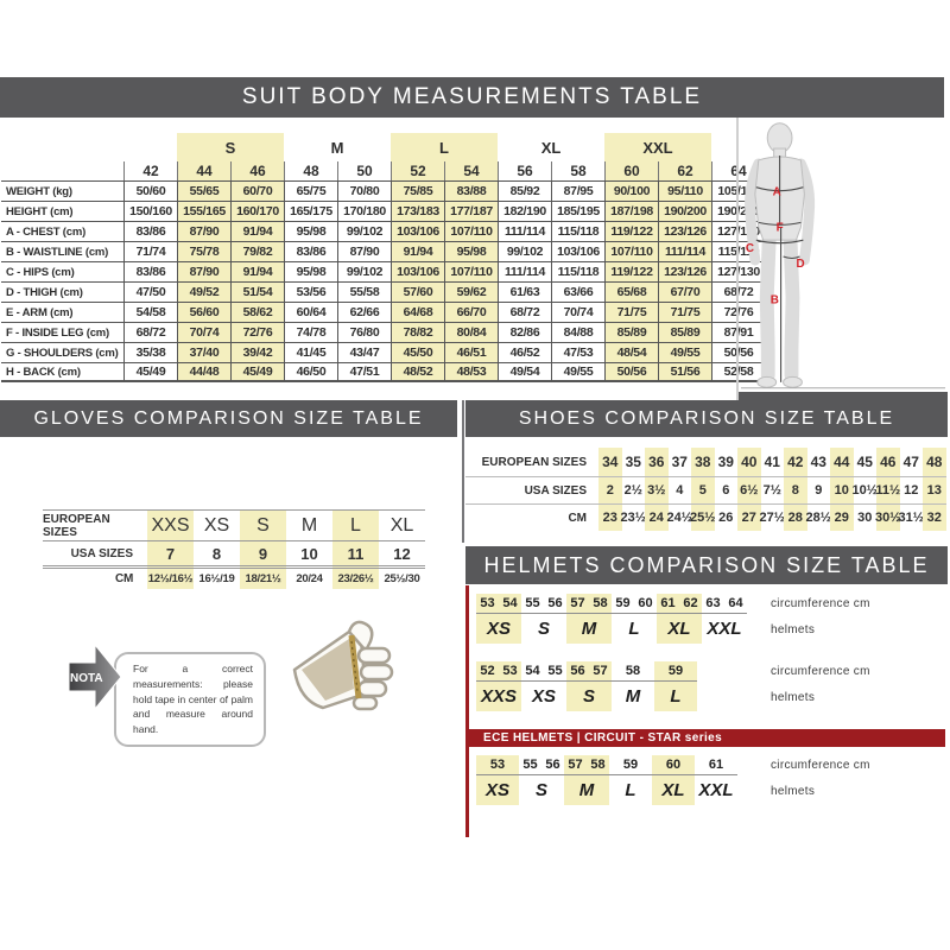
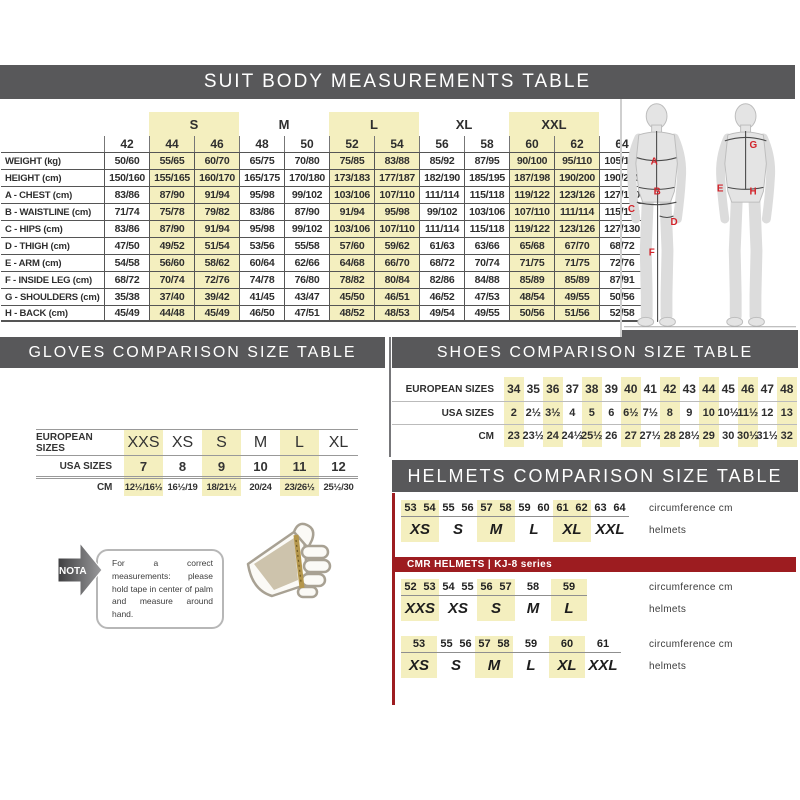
  SUIT BODY MEASUREMENTS TABLE
  S
  M
  L
  XL
  XXL
  42
  44
  46
  48
  50
  52
  54
  56
  58
  60
  62
  64
  WEIGHT (kg)
  50/60
  55/65
  60/70
  65/75
  70/80
  75/85
  83/88
  85/92
  87/95
  90/100
  95/110
  105/1
  HEIGHT (cm)
  150/160
  155/165
  160/170
  165/175
  170/180
  173/183
  177/187
  182/190
  185/195
  187/198
  190/200
  A - CHEST (cm)
  83/86
  87/90
  91/94
  95/98
  99/102
  103/106
  107/110
  111/114
  115/118
  119/122
  123/126
  B - WAISTLINE (cm)
  71/74
  75/78
  79/82
  83/86
  87/90
  91/94
  95/98
  99/102
  103/106
  107/110
  111/114
  C - HIPS (cm)
  83/86
  87/90
  91/94
  95/98
  99/102
  103/106
  107/110
  111/114
  115/118
  119/122
  123/126
  127130
  D - THIGH (cm)
  47/50
  49/52
  51/54
  53/56
  55/58
  57/60
  59/62
  61/63
  63/66
  65/68
  67/70
  68/72
  E - ARM (cm)
  54/58
  56/60
  58/62
  60/64
  62/66
  64/68
  66/70
  68/72
  70/74
  71/75
  71/75
  72/76
  F - INSIDE LEG (cm)
  68/72
  70/74
  72/76
  74/78
  76/80
  78/82
  80/84
  82/86
  84/88
  85/89
  85/89
  87/91
  G - SHOULDERS (cm)
  35/38
  37/40
  39/42
  41/45
  43/47
  45/50
  46/51
  46/52
  47/53
  48/54
  49/55
  50/56
  H - BACK (cm)
  45/49
  44/48
  45/49
  46/50
  47/51
  48/52
  48/53
  49/54
  49/55
  50/56
  51/56
  52/58
  A
- F
+ B
  C
  D
- B
+ F
+ G
+ E
+ H
  GLOVES COMPARISON SIZE TABLE
  EUROPEAN SIZES
  XXS
  XS
  S
  M
  L
  XL
  USA SIZES
  7
  8
  9
  10
  11
  12
  CM
  12½/16½
  16½/19
  18/21½
  20/24
  23/26½
  25½/30
  NOTA
  For a correct measurements: please hold tape in center of palm and measure around hand.
  SHOES COMPARISON SIZE TABLE
  EUROPEAN SIZES
  34
  35
  36
  37
  38
  39
  40
  41
  42
  43
  44
  45
  46
  47
  48
  USA SIZES
  2
  2½
  3½
  4
  5
  6
  6½
  7½
  8
  9
  10
  10½
  11½
  12
  13
  CM
  23
  23½
  24
  24½
  25½
  26
  27
  27½
  28
  28½
  29
  30
  30½
  31½
  32
  HELMETS COMPARISON SIZE TABLE
  53
  54
  XS
  55
  56
  S
  57
  58
  M
  59
  60
  L
  61
  62
  XL
  63
  64
  XXL
  circumference cm
  helmets
+ CMR HELMETS | KJ-8 series
  52
  53
  XXS
  54
  55
  XS
  56
  57
  S
  58
  M
  59
  L
  circumference cm
  helmets
- ECE HELMETS | CIRCUIT - STAR series
  53
  XS
  55
  56
  S
  57
  58
  M
  59
  L
  60
  XL
  61
  XXL
  circumference cm
  helmets
